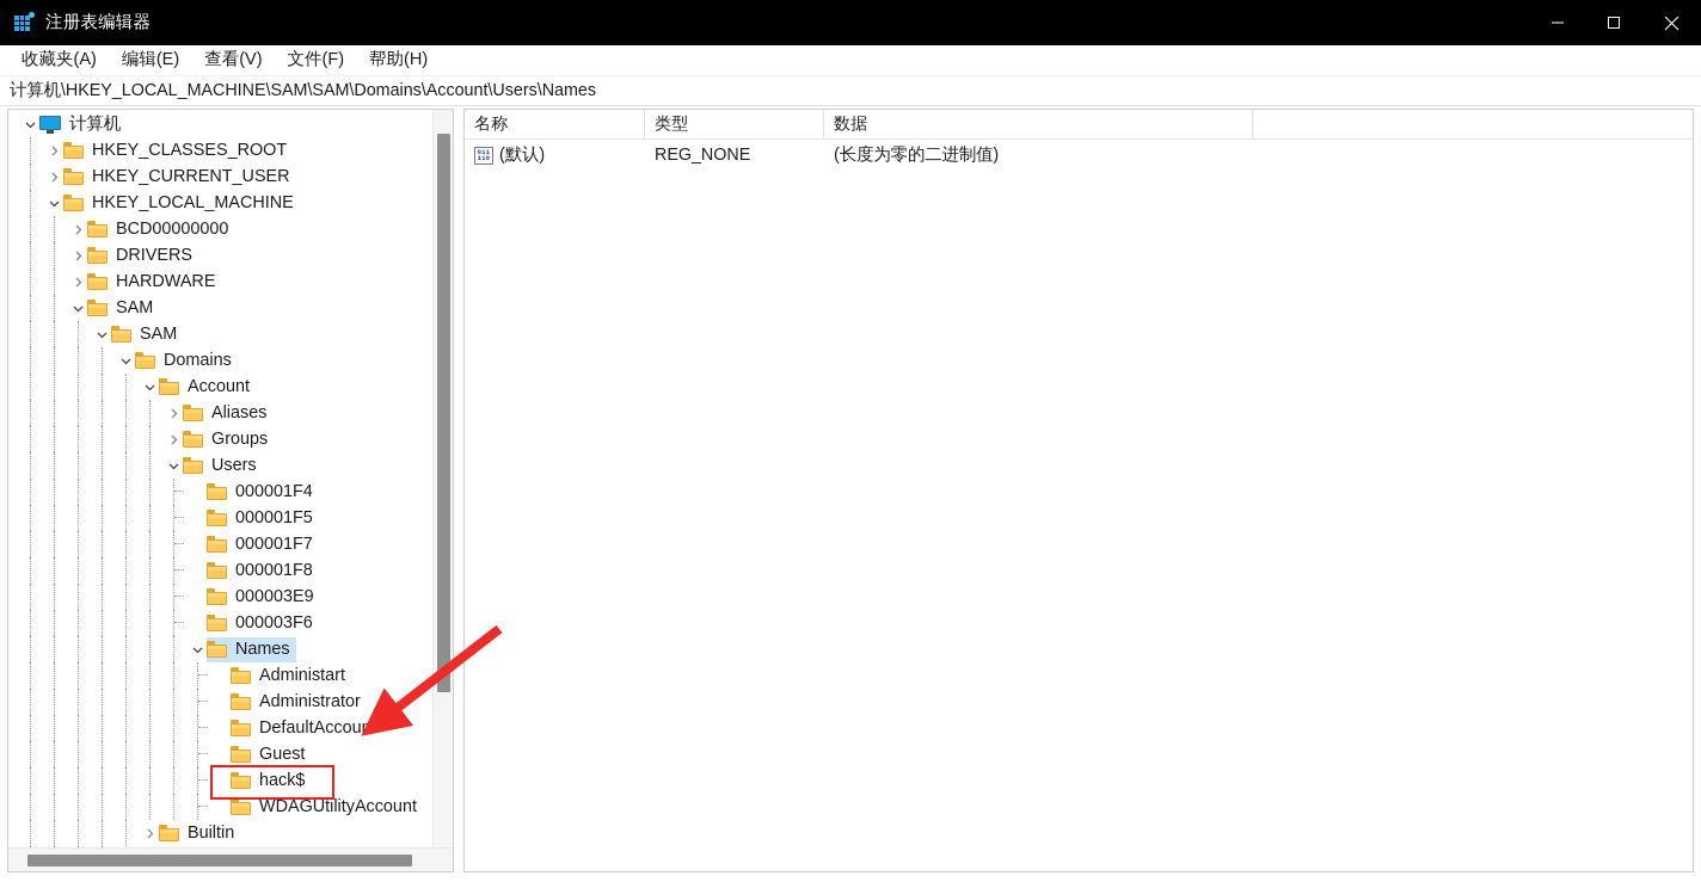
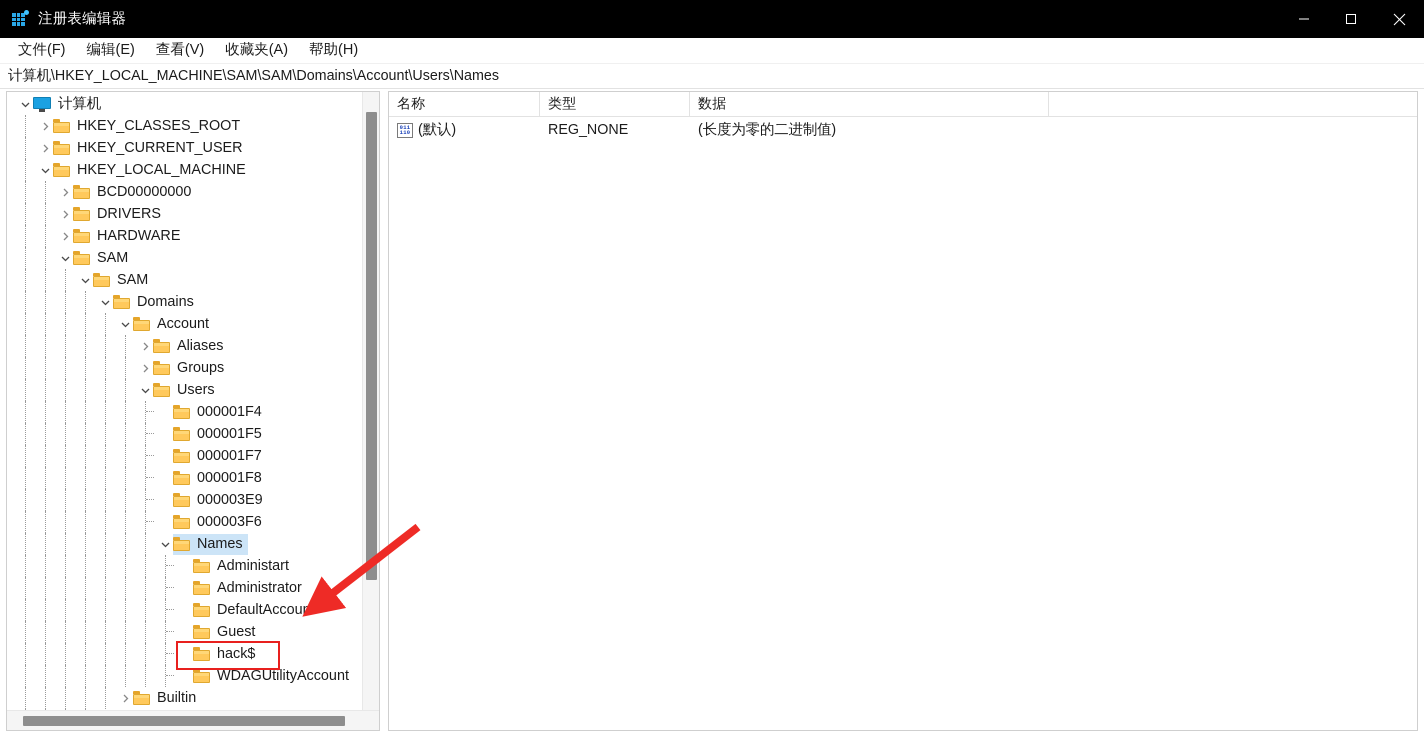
  注册表编辑器
- 收藏夹(A)
+ 文件(F)
  编辑(E)
  查看(V)
- 文件(F)
+ 收藏夹(A)
  帮助(H)
  计算机\HKEY_LOCAL_MACHINE\SAM\SAM\Domains\Account\Users\Names
  计算机
  HKEY_CLASSES_ROOT
  HKEY_CURRENT_USER
  HKEY_LOCAL_MACHINE
  BCD00000000
  DRIVERS
  HARDWARE
  SAM
  SAM
  Domains
  Account
  Aliases
  Groups
  Users
  000001F4
  000001F5
  000001F7
  000001F8
  000003E9
  000003F6
  Names
  Administart
  Administrator
  DefaultAccount
  Guest
  hack$
  WDAGUtilityAccount
  Builtin
  名称
  类型
  数据
  (默认)
  REG_NONE
  (长度为零的二进制值)
